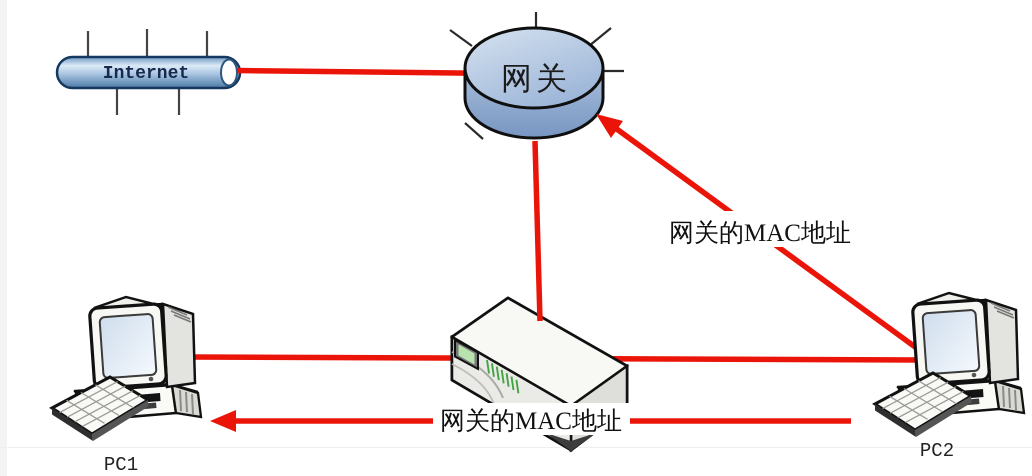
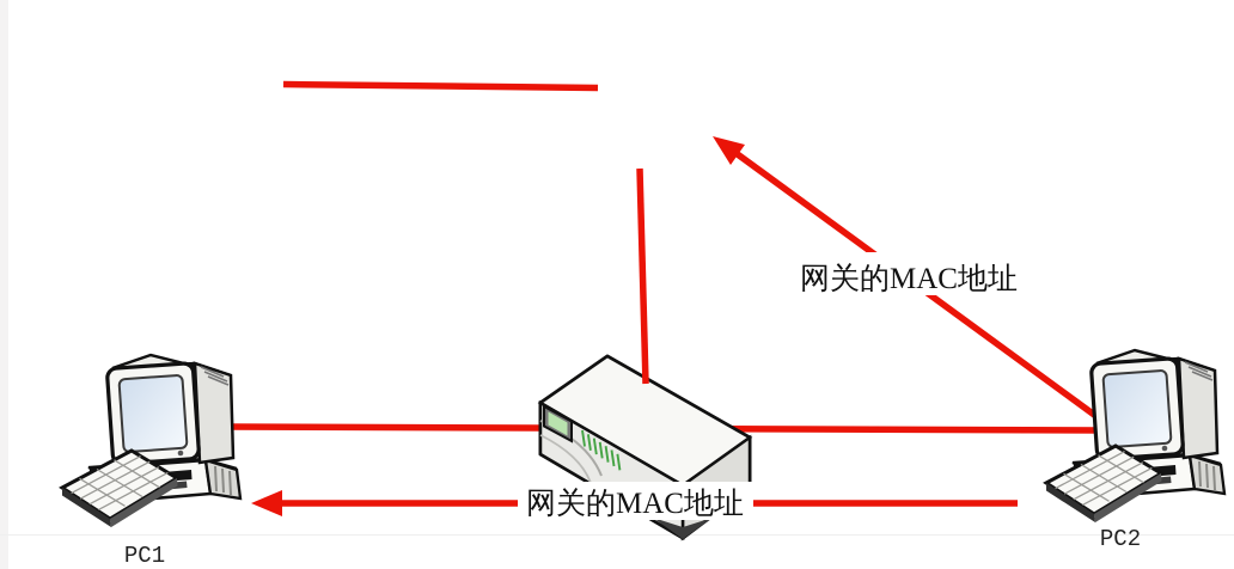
- Internet
- 网关
  网关的MAC地址
  网关的MAC地址
  PC1
  PC2
